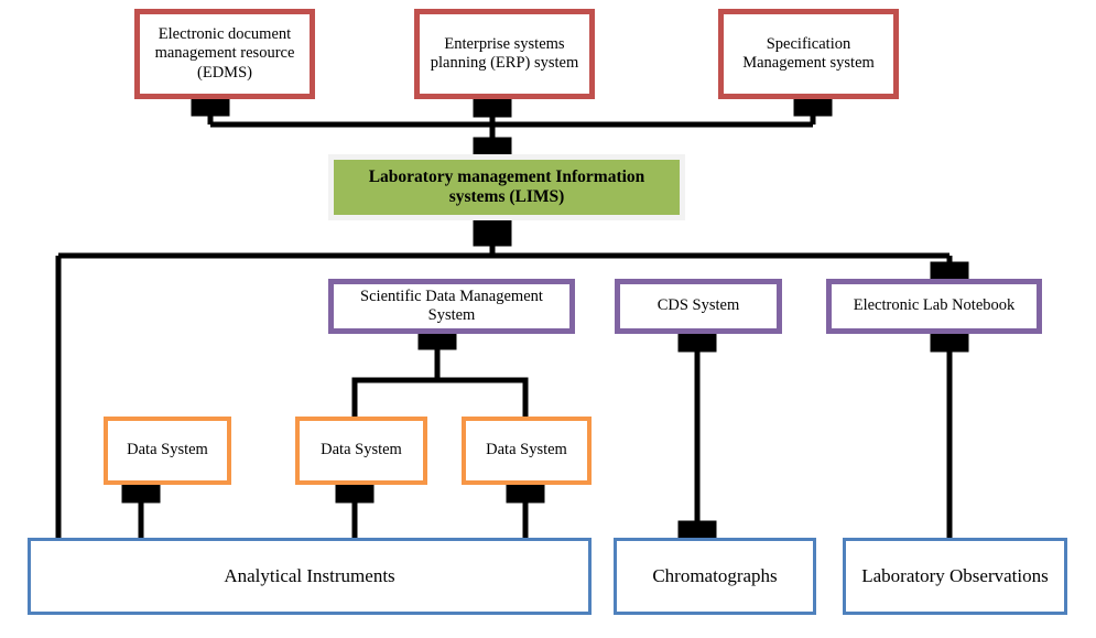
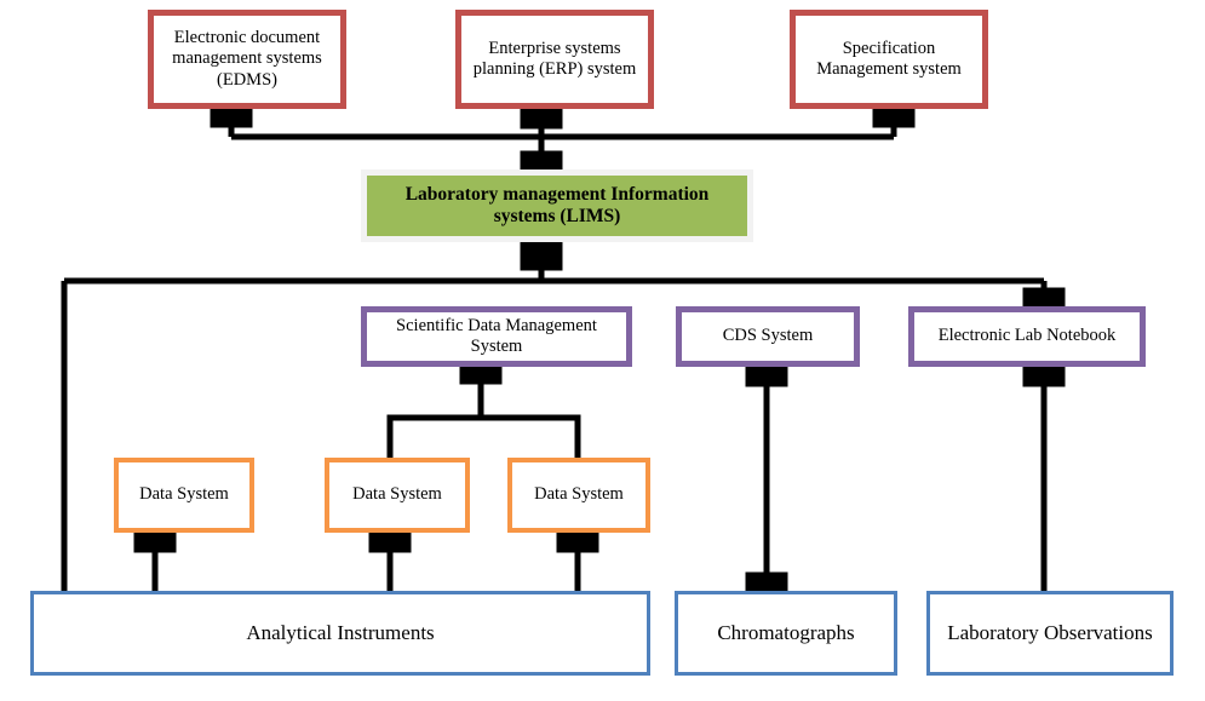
- Electronic document management resource (EDMS)
+ Electronic document management systems (EDMS)
  Enterprise systems planning (ERP) system
  Specification Management system
  Laboratory management Information systems (LIMS)
  Scientific Data Management System
  CDS System
  Electronic Lab Notebook
  Data System
  Data System
  Data System
  Analytical Instruments
  Chromatographs
  Laboratory Observations
